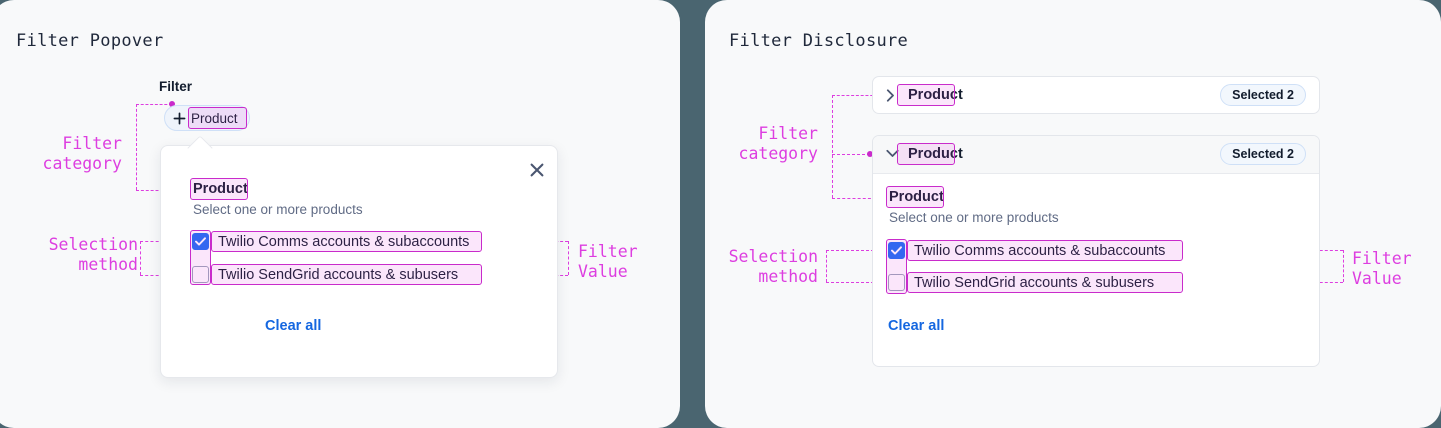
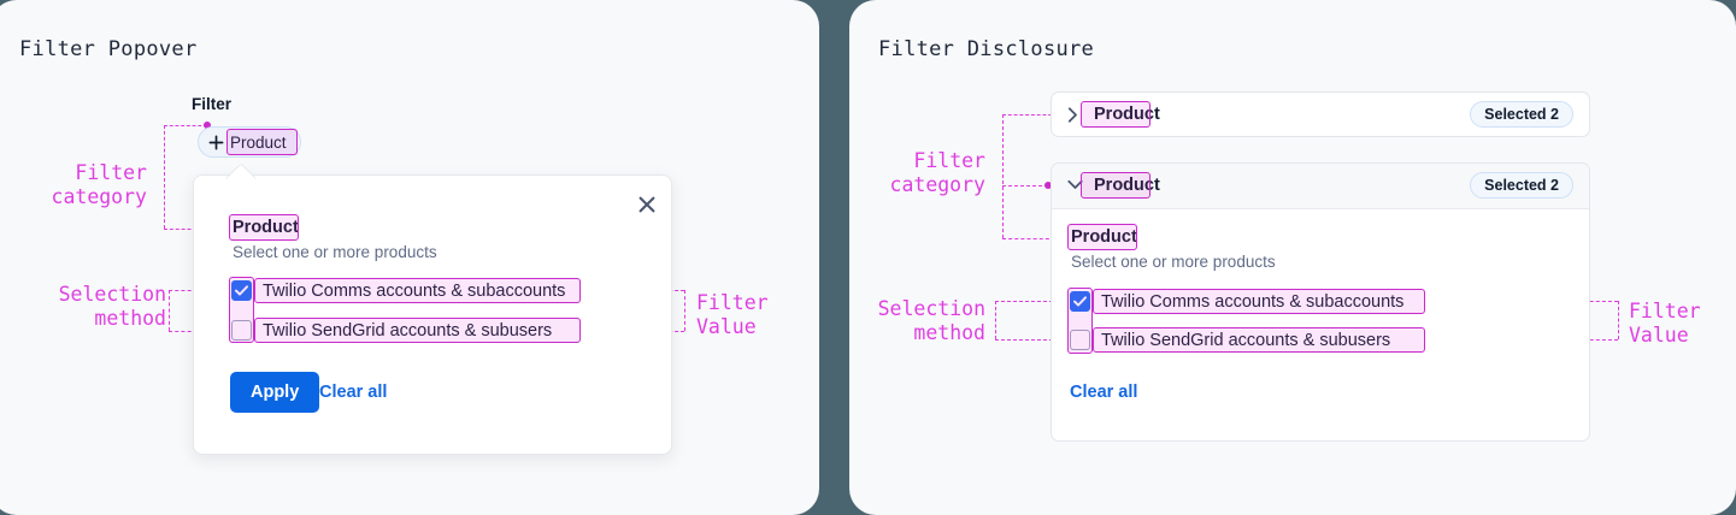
  Filter Popover
  Filter
  category
  Selection
  method
  Filter
  Value
  Filter
  Product
  Product
  Select one or more products
  Twilio Comms accounts & subaccounts
  Twilio SendGrid accounts & subusers
+ Apply
  Clear all
  Filter Disclosure
  Filter
  category
  Selection
  method
  Filter
  Value
  Product
  Selected 2
  Product
  Selected 2
  Product
  Select one or more products
  Twilio Comms accounts & subaccounts
  Twilio SendGrid accounts & subusers
  Clear all
